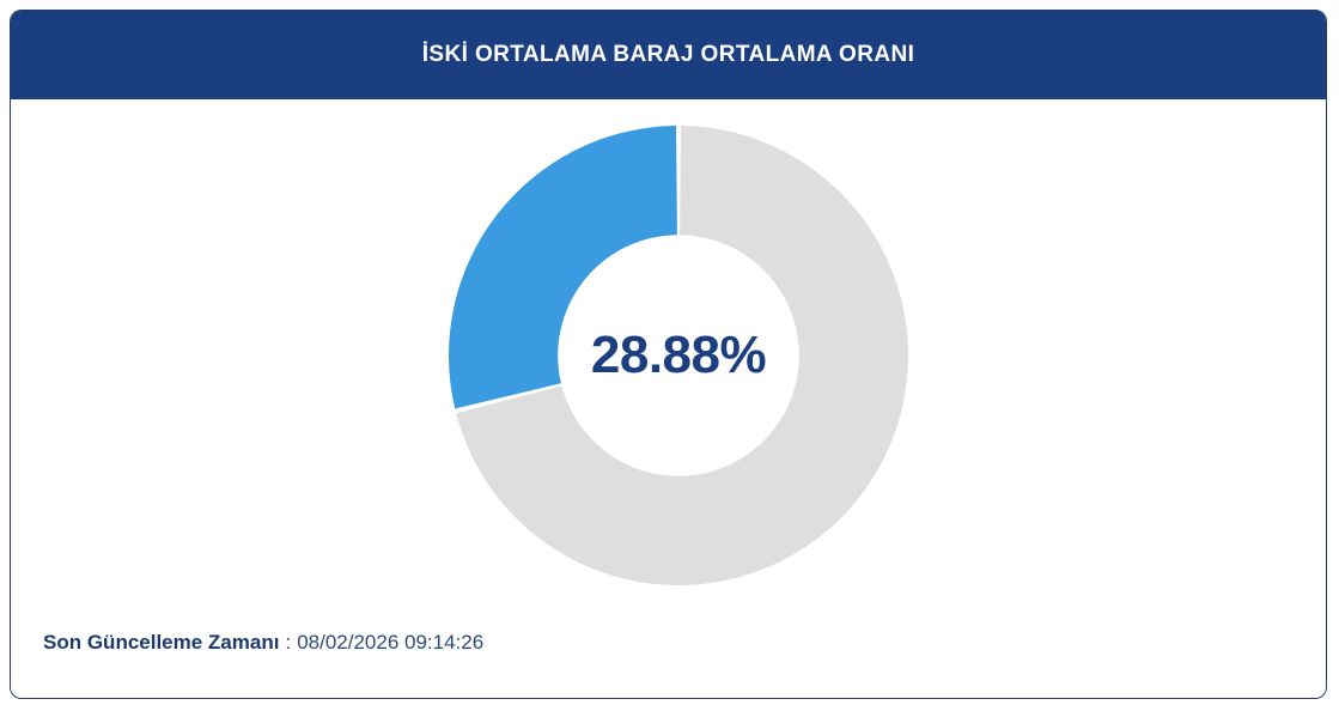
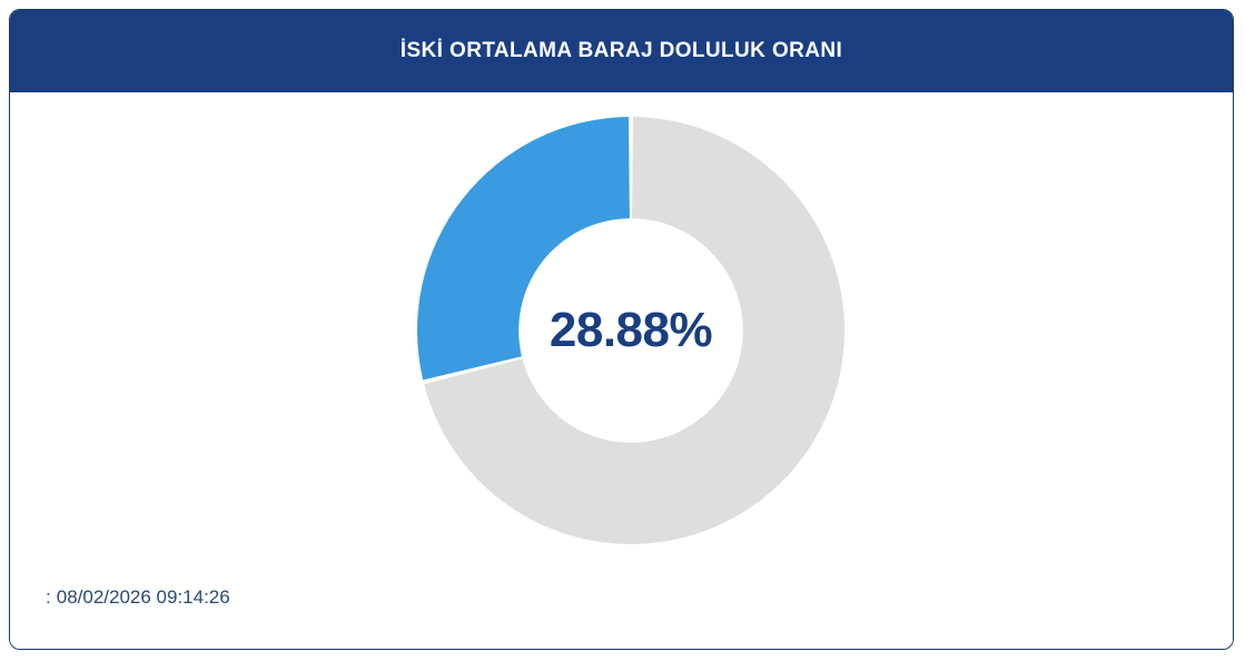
- İSKİ ORTALAMA BARAJ ORTALAMA ORANI
+ İSKİ ORTALAMA BARAJ DOLULUK ORANI
  28.88%
- Son Güncelleme Zamanı
  :
  08/02/2026 09:14:26
